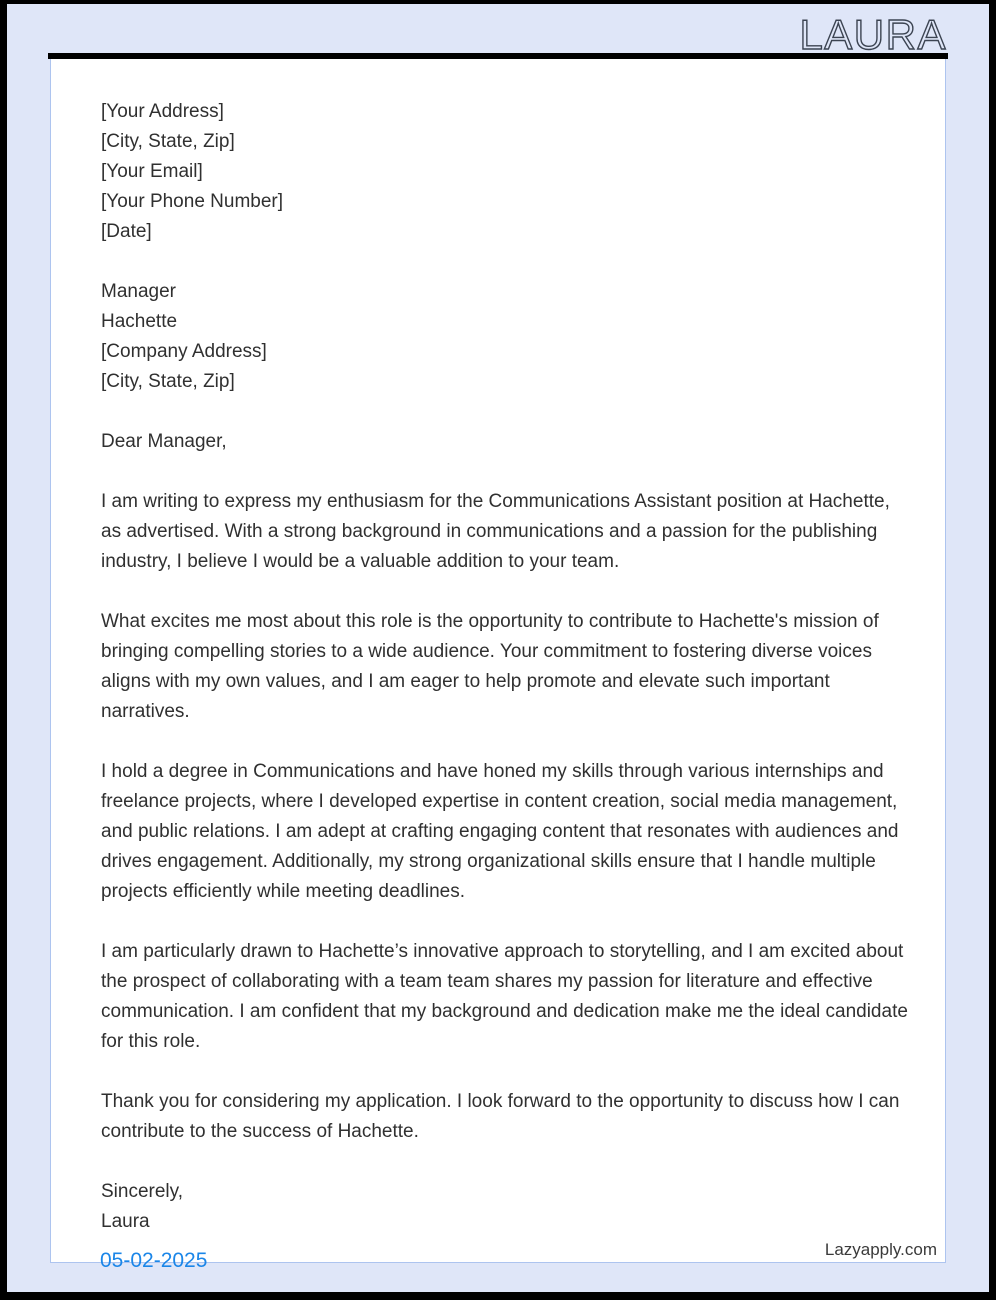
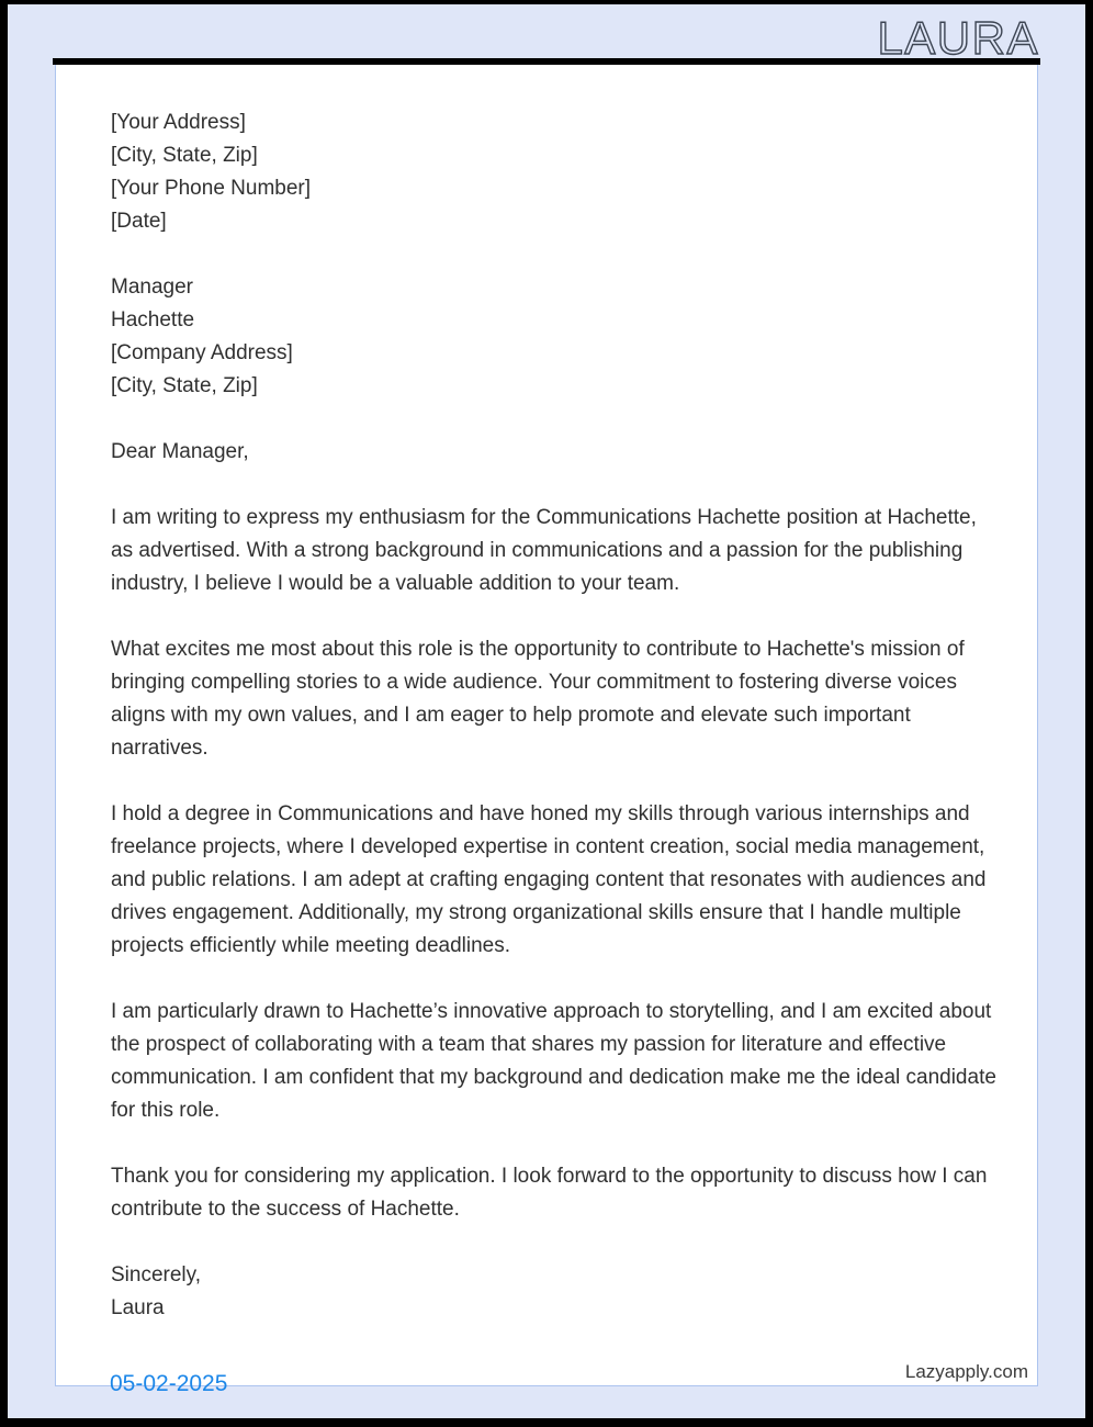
  LAURA
  [Your Address]
  [City, State, Zip]
- [Your Email]
  [Your Phone Number]
  [Date]
  Manager
  Hachette
  [Company Address]
  [City, State, Zip]
  Dear Manager,
- I am writing to express my enthusiasm for the Communications Assistant position at Hachette, as advertised. With a strong background in communications and a passion for the publishing industry, I believe I would be a valuable addition to your team.
+ I am writing to express my enthusiasm for the Communications Hachette position at Hachette, as advertised. With a strong background in communications and a passion for the publishing industry, I believe I would be a valuable addition to your team.
  What excites me most about this role is the opportunity to contribute to Hachette's mission of bringing compelling stories to a wide audience. Your commitment to fostering diverse voices aligns with my own values, and I am eager to help promote and elevate such important narratives.
  I hold a degree in Communications and have honed my skills through various internships and freelance projects, where I developed expertise in content creation, social media management, and public relations. I am adept at crafting engaging content that resonates with audiences and drives engagement. Additionally, my strong organizational skills ensure that I handle multiple projects efficiently while meeting deadlines.
- I am particularly drawn to Hachette’s innovative approach to storytelling, and I am excited about the prospect of collaborating with a team team shares my passion for literature and effective communication. I am confident that my background and dedication make me the ideal candidate for this role.
+ I am particularly drawn to Hachette’s innovative approach to storytelling, and I am excited about the prospect of collaborating with a team that shares my passion for literature and effective communication. I am confident that my background and dedication make me the ideal candidate for this role.
  Thank you for considering my application. I look forward to the opportunity to discuss how I can contribute to the success of Hachette.
  Sincerely,
  Laura
  Lazyapply.com
  05-02-2025
